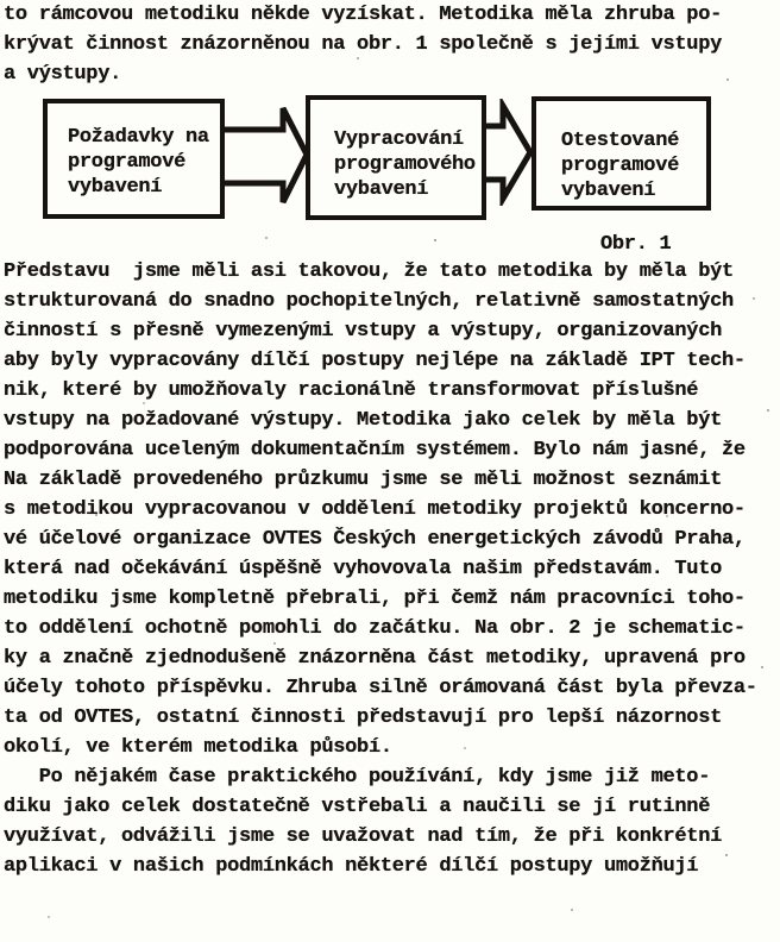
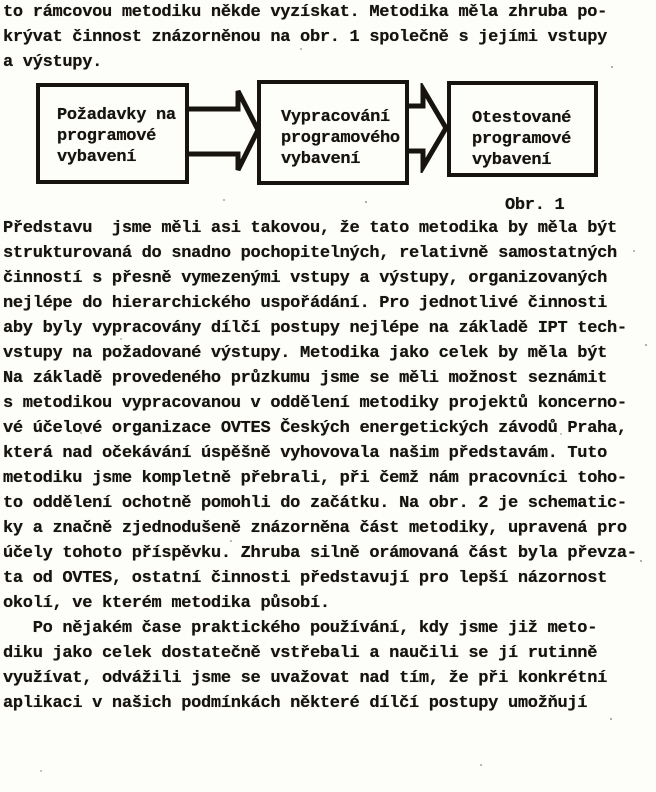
  to rámcovou metodiku někde vyzískat. Metodika měla zhruba po-
  krývat činnost znázorněnou na obr. 1 společně s jejími vstupy
  a výstupy.
  Požadavky na
  programové
  vybavení
  Vypracování
  programového
  vybavení
  Otestované
  programové
  vybavení
  Obr. 1
  Představu jsme měli asi takovou, že tato metodika by měla být
  strukturovaná do snadno pochopitelných, relativně samostatných
  činností s přesně vymezenými vstupy a výstupy, organizovaných
+ nejlépe do hierarchického uspořádání. Pro jednotlivé činnosti
  aby byly vypracovány dílčí postupy nejlépe na základě IPT tech-
- nik, které by umožňovaly racionálně transformovat příslušné
  vstupy na požadované výstupy. Metodika jako celek by měla být
- podporována uceleným dokumentačním systémem. Bylo nám jasné, že
  Na základě provedeného průzkumu jsme se měli možnost seznámit
  s metodikou vypracovanou v oddělení metodiky projektů koncerno-
  vé účelové organizace OVTES Českých energetických závodů Praha,
  která nad očekávání úspěšně vyhovovala našim představám. Tuto
  metodiku jsme kompletně přebrali, při čemž nám pracovníci toho-
  to oddělení ochotně pomohli do začátku. Na obr. 2 je schematic-
  ky a značně zjednodušeně znázorněna část metodiky, upravená pro
  účely tohoto příspěvku. Zhruba silně orámovaná část byla převza-
  ta od OVTES, ostatní činnosti představují pro lepší názornost
  okolí, ve kterém metodika působí.
  Po nějakém čase praktického používání, kdy jsme již meto-
  diku jako celek dostatečně vstřebali a naučili se jí rutinně
  využívat, odvážili jsme se uvažovat nad tím, že při konkrétní
  aplikaci v našich podmínkách některé dílčí postupy umožňují
